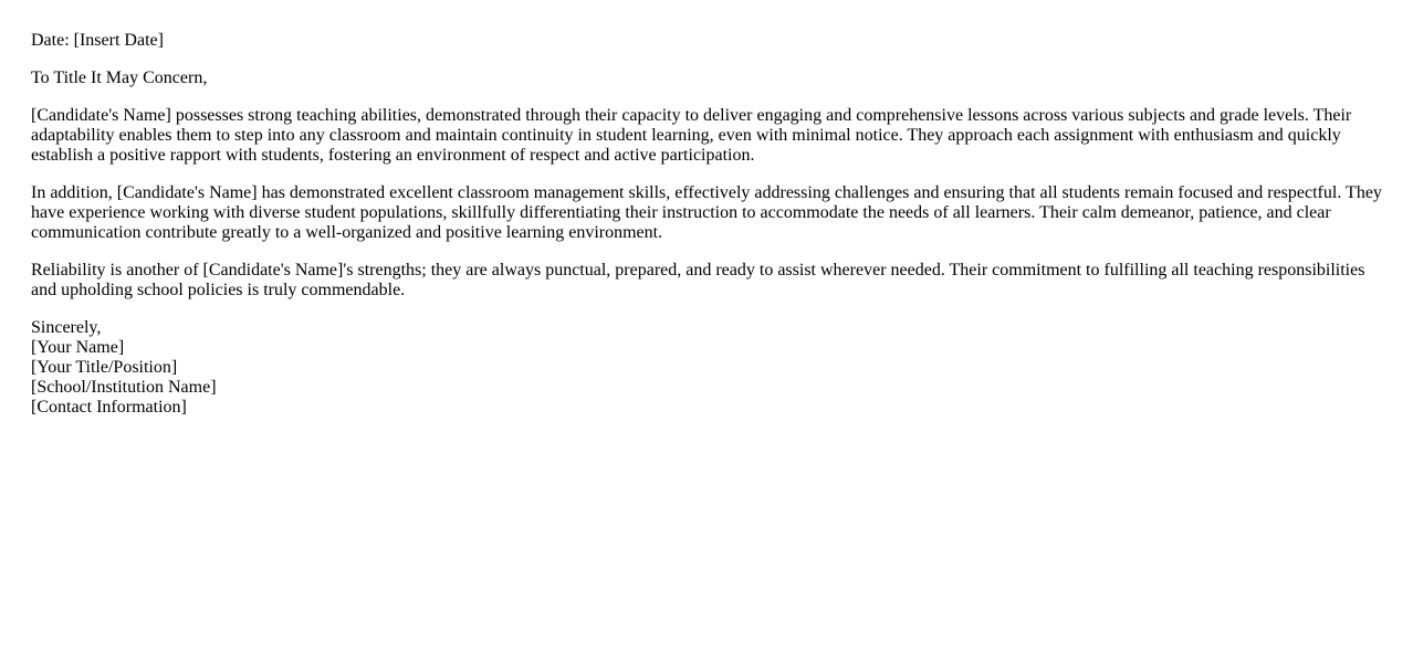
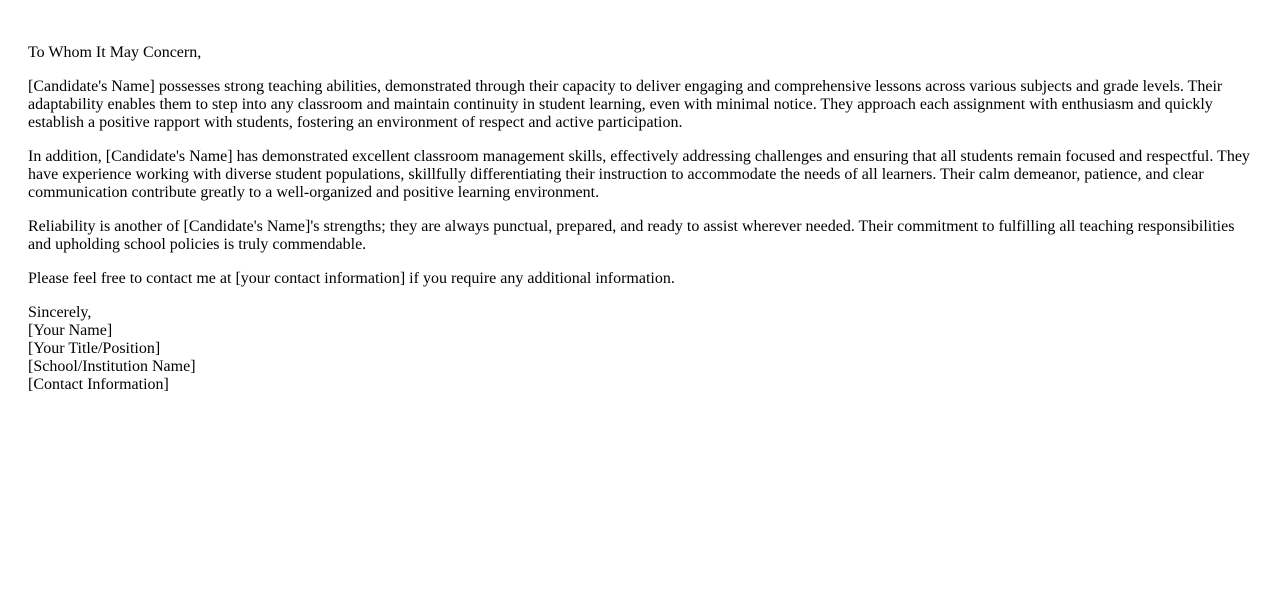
- Date: [Insert Date]
- To Title It May Concern,
+ To Whom It May Concern,
  [Candidate's Name] possesses strong teaching abilities, demonstrated through their capacity to deliver engaging and comprehensive lessons across various subjects and grade levels. Their adaptability enables them to step into any classroom and maintain continuity in student learning, even with minimal notice. They approach each assignment with enthusiasm and quickly establish a positive rapport with students, fostering an environment of respect and active participation.
  In addition, [Candidate's Name] has demonstrated excellent classroom management skills, effectively addressing challenges and ensuring that all students remain focused and respectful. They have experience working with diverse student populations, skillfully differentiating their instruction to accommodate the needs of all learners. Their calm demeanor, patience, and clear communication contribute greatly to a well-organized and positive learning environment.
  Reliability is another of [Candidate's Name]'s strengths; they are always punctual, prepared, and ready to assist wherever needed. Their commitment to fulfilling all teaching responsibilities and upholding school policies is truly commendable.
+ Please feel free to contact me at [your contact information] if you require any additional information.
  Sincerely,
  [Your Name]
  [Your Title/Position]
  [School/Institution Name]
  [Contact Information]
